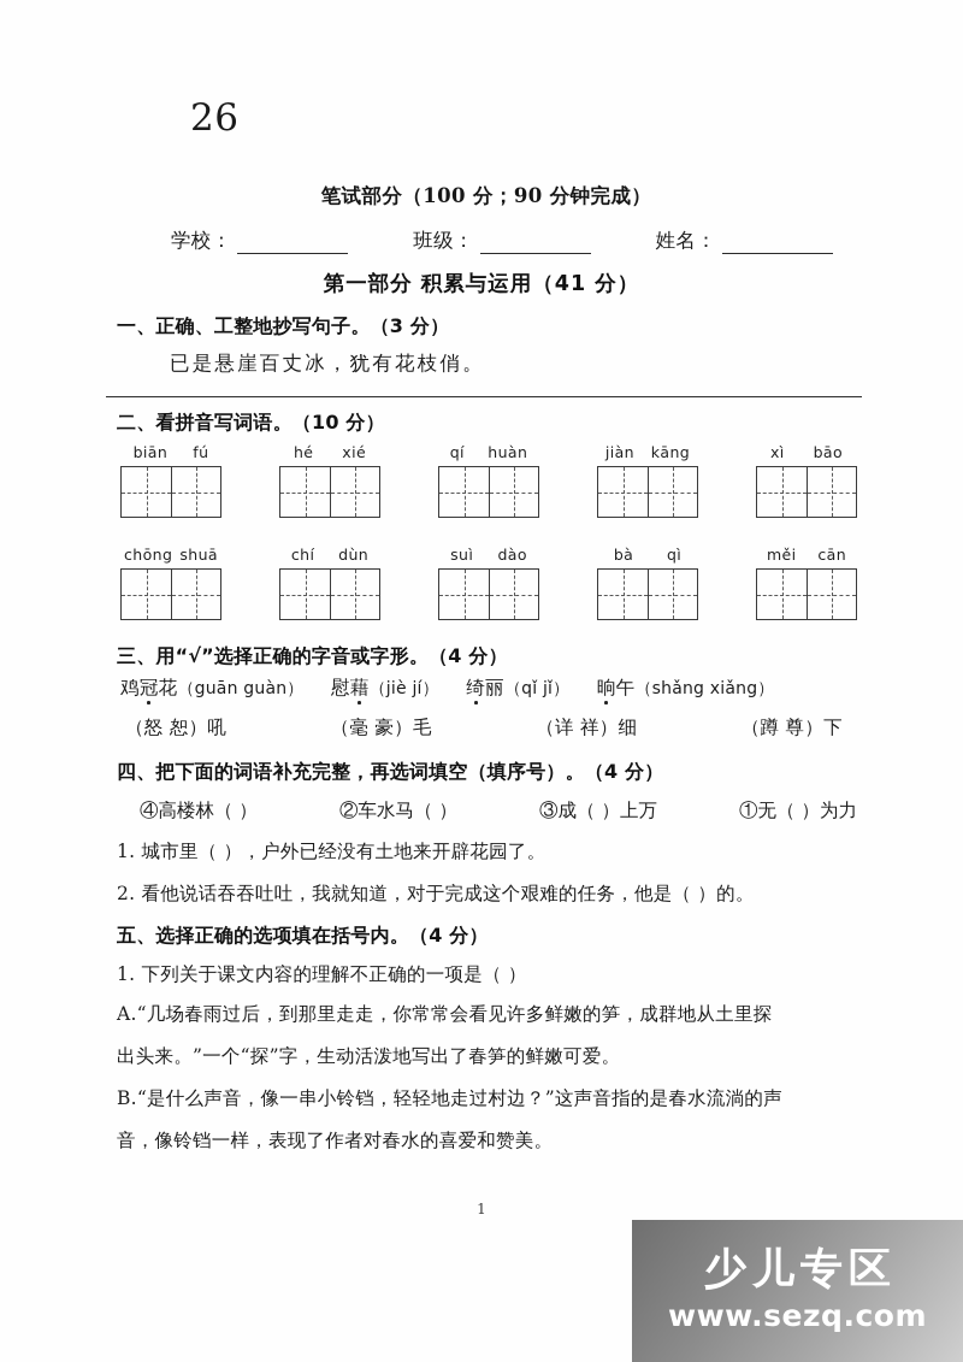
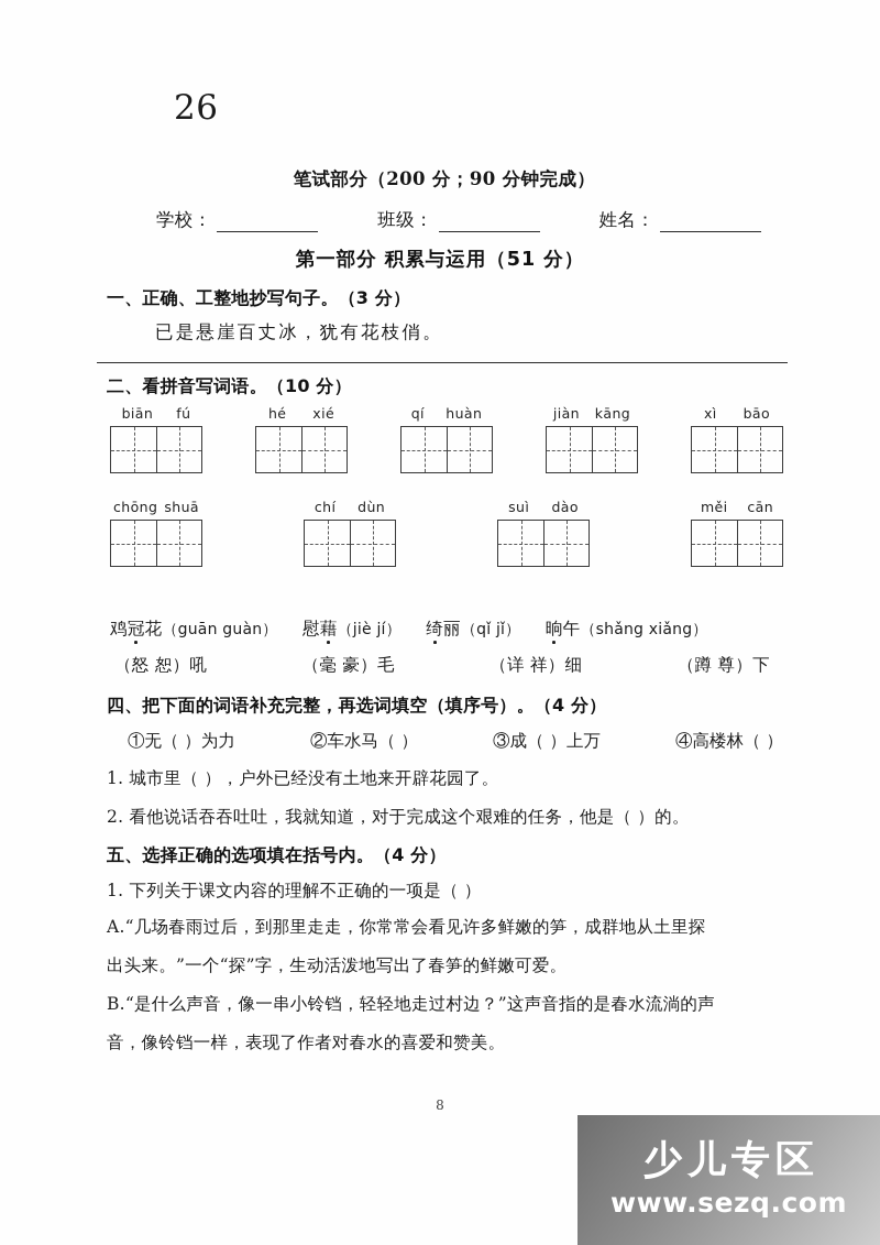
  26
- 笔试部分（100 分；90 分钟完成）
+ 笔试部分（200 分；90 分钟完成）
  学校：
  班级：
  姓名：
- 第一部分 积累与运用（41 分）
+ 第一部分 积累与运用（51 分）
  一、正确、工整地抄写句子。（3 分）
  已是悬崖百丈冰，犹有花枝俏。
  二、看拼音写词语。（10 分）
  biān
  fú
  hé
  xié
  qí
  huàn
  jiàn
  kāng
  xì
  bāo
  chōng
  shuā
  chí
  dùn
  suì
  dào
- bà
- qì
  měi
  cān
- 三、用“√”选择正确的字音或字形。（4 分）
  鸡冠花（guān guàn） 慰藉（jiè jí） 绮丽（qǐ jǐ） 晌午（shǎng xiǎng）
  （怒 恕）吼
  （毫 豪）毛
  （详 祥）细
  （蹲 尊）下
  四、把下面的词语补充完整，再选词填空（填序号）。（4 分）
- ④高楼林（ ）
+ ①无（ ）为力
  ②车水马（ ）
  ③成（ ）上万
- ①无（ ）为力
+ ④高楼林（ ）
  1. 城市里（ ），户外已经没有土地来开辟花园了。
  2. 看他说话吞吞吐吐，我就知道，对于完成这个艰难的任务，他是（ ）的。
  五、选择正确的选项填在括号内。（4 分）
  1. 下列关于课文内容的理解不正确的一项是（ ）
  A.“几场春雨过后，到那里走走，你常常会看见许多鲜嫩的笋，成群地从土里探
  出头来。”一个“探”字，生动活泼地写出了春笋的鲜嫩可爱。
  B.“是什么声音，像一串小铃铛，轻轻地走过村边？”这声音指的是春水流淌的声
  音，像铃铛一样，表现了作者对春水的喜爱和赞美。
- 1
+ 8
  少儿专区
  www.sezq.com
